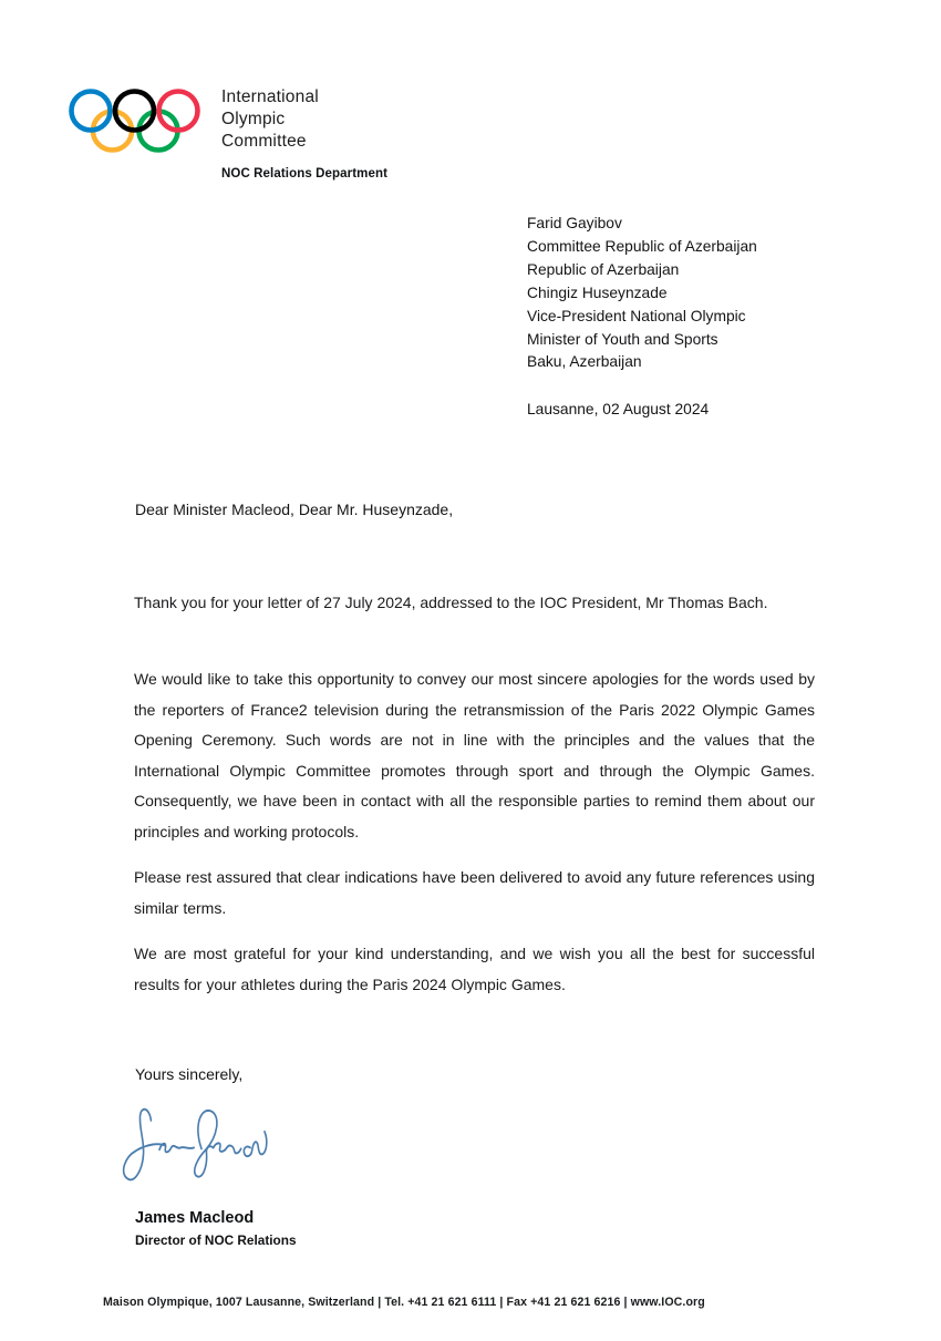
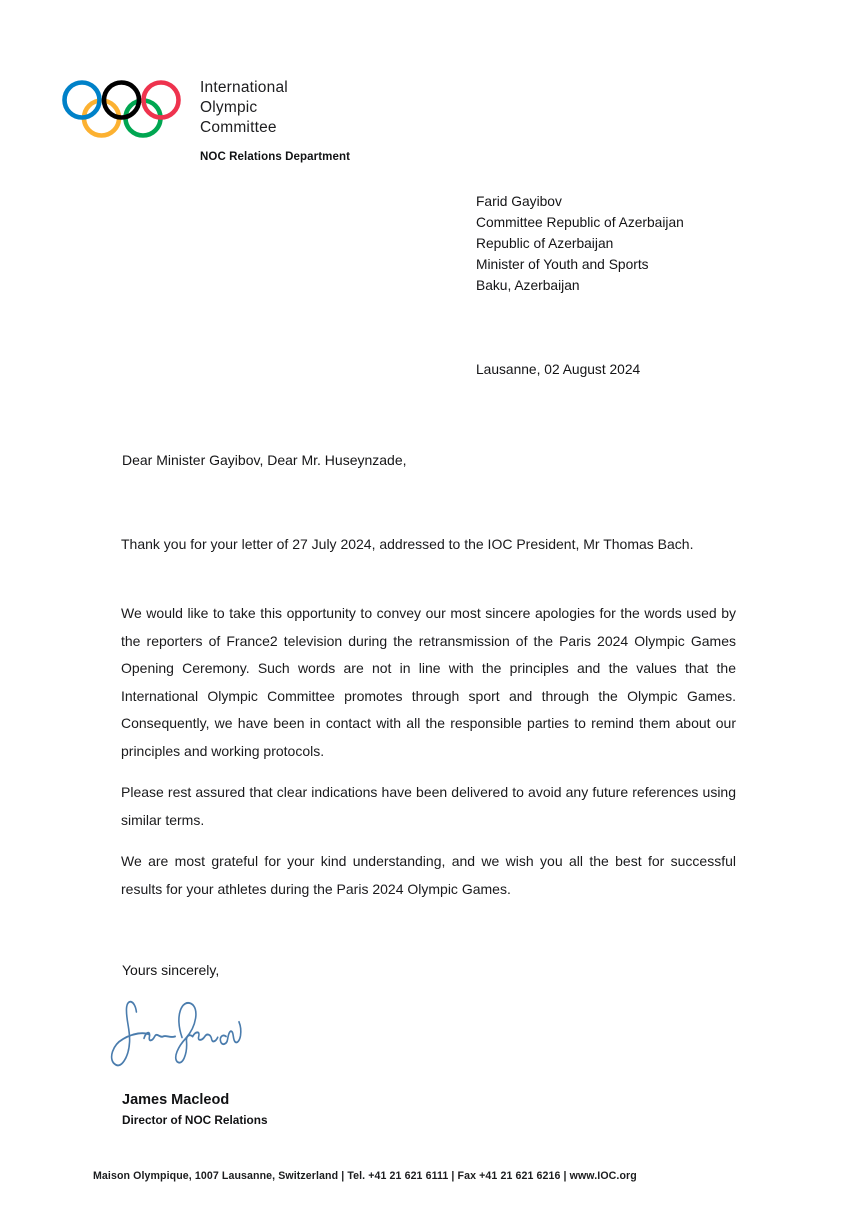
  International
  Olympic
  Committee
  NOC Relations Department
  Farid Gayibov
  Committee Republic of Azerbaijan
  Republic of Azerbaijan
- Chingiz Huseynzade
- Vice-President National Olympic
  Minister of Youth and Sports
  Baku, Azerbaijan
  Lausanne, 02 August 2024
- Dear Minister Macleod, Dear Mr. Huseynzade,
+ Dear Minister Gayibov, Dear Mr. Huseynzade,
  Thank you for your letter of 27 July 2024, addressed to the IOC President, Mr Thomas Bach.
- We would like to take this opportunity to convey our most sincere apologies for the words used by the reporters of France2 television during the retransmission of the Paris 2022 Olympic Games Opening Ceremony. Such words are not in line with the principles and the values that the International Olympic Committee promotes through sport and through the Olympic Games. Consequently, we have been in contact with all the responsible parties to remind them about our principles and working protocols.
+ We would like to take this opportunity to convey our most sincere apologies for the words used by the reporters of France2 television during the retransmission of the Paris 2024 Olympic Games Opening Ceremony. Such words are not in line with the principles and the values that the International Olympic Committee promotes through sport and through the Olympic Games. Consequently, we have been in contact with all the responsible parties to remind them about our principles and working protocols.
  Please rest assured that clear indications have been delivered to avoid any future references using similar terms.
  We are most grateful for your kind understanding, and we wish you all the best for successful results for your athletes during the Paris 2024 Olympic Games.
  Yours sincerely,
  James Macleod
  Director of NOC Relations
  Maison Olympique, 1007 Lausanne, Switzerland | Tel. +41 21 621 6111 | Fax +41 21 621 6216 | www.IOC.org
